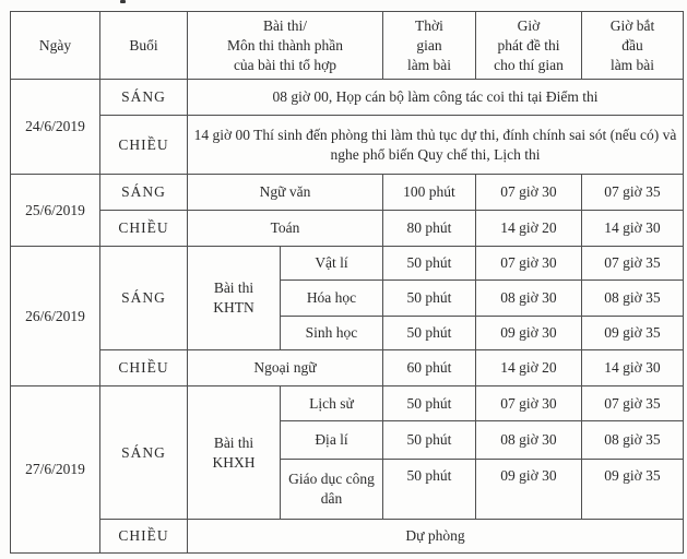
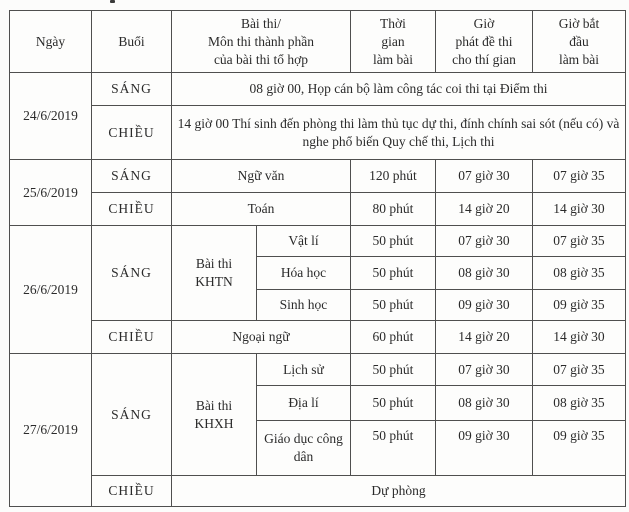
  Ngày	Buổi	Bài thi/ Môn thi thành phần của bài thi tổ hợp	Thời gian làm bài	Giờ phát đề thi cho thí gian	Giờ bắt đầu làm bài
  24/6/2019	SÁNG	08 giờ 00, Họp cán bộ làm công tác coi thi tại Điểm thi
  CHIỀU	14 giờ 00 Thí sinh đến phòng thi làm thủ tục dự thi, đính chính sai sót (nếu có) và nghe phổ biến Quy chế thi, Lịch thi
- 25/6/2019	SÁNG	Ngữ văn	100 phút	07 giờ 30	07 giờ 35
+ 25/6/2019	SÁNG	Ngữ văn	120 phút	07 giờ 30	07 giờ 35
  CHIỀU	Toán	80 phút	14 giờ 20	14 giờ 30
  26/6/2019	SÁNG	Bài thi KHTN	Vật lí	50 phút	07 giờ 30	07 giờ 35
  Hóa học	50 phút	08 giờ 30	08 giờ 35
  Sinh học	50 phút	09 giờ 30	09 giờ 35
  CHIỀU	Ngoại ngữ	60 phút	14 giờ 20	14 giờ 30
  27/6/2019	SÁNG	Bài thi KHXH	Lịch sử	50 phút	07 giờ 30	07 giờ 35
  Địa lí	50 phút	08 giờ 30	08 giờ 35
  Giáo dục công dân	50 phút	09 giờ 30	09 giờ 35
  CHIỀU	Dự phòng
